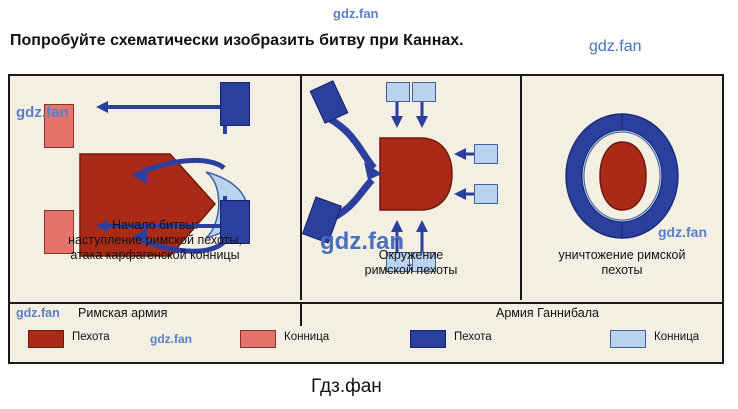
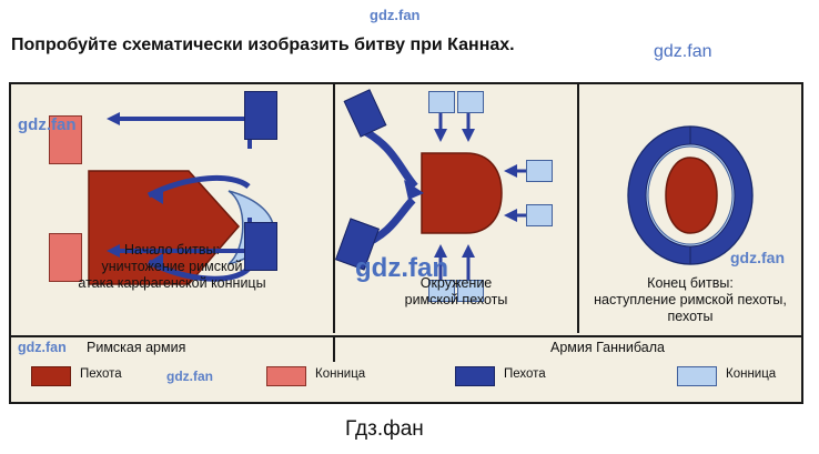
  gdz.fan
  Попробуйте схематически изобразить битву при Каннах.
  gdz.fan
  gdz.fan
  Начало битвы:
- наступление римской пехоты,
+ уничтожение римской
  атака карфагенской конницы
  gdz.fan
  Окружение
  римской пехоты
  gdz.fan
+ Конец битвы:
- уничтожение римской
+ наступление римской пехоты,
  пехоты
  gdz.fan
  Римская армия
  Армия Ганнибала
  Пехота
  gdz.fan
  Конница
  Пехота
  Конница
  Гдз.фан
